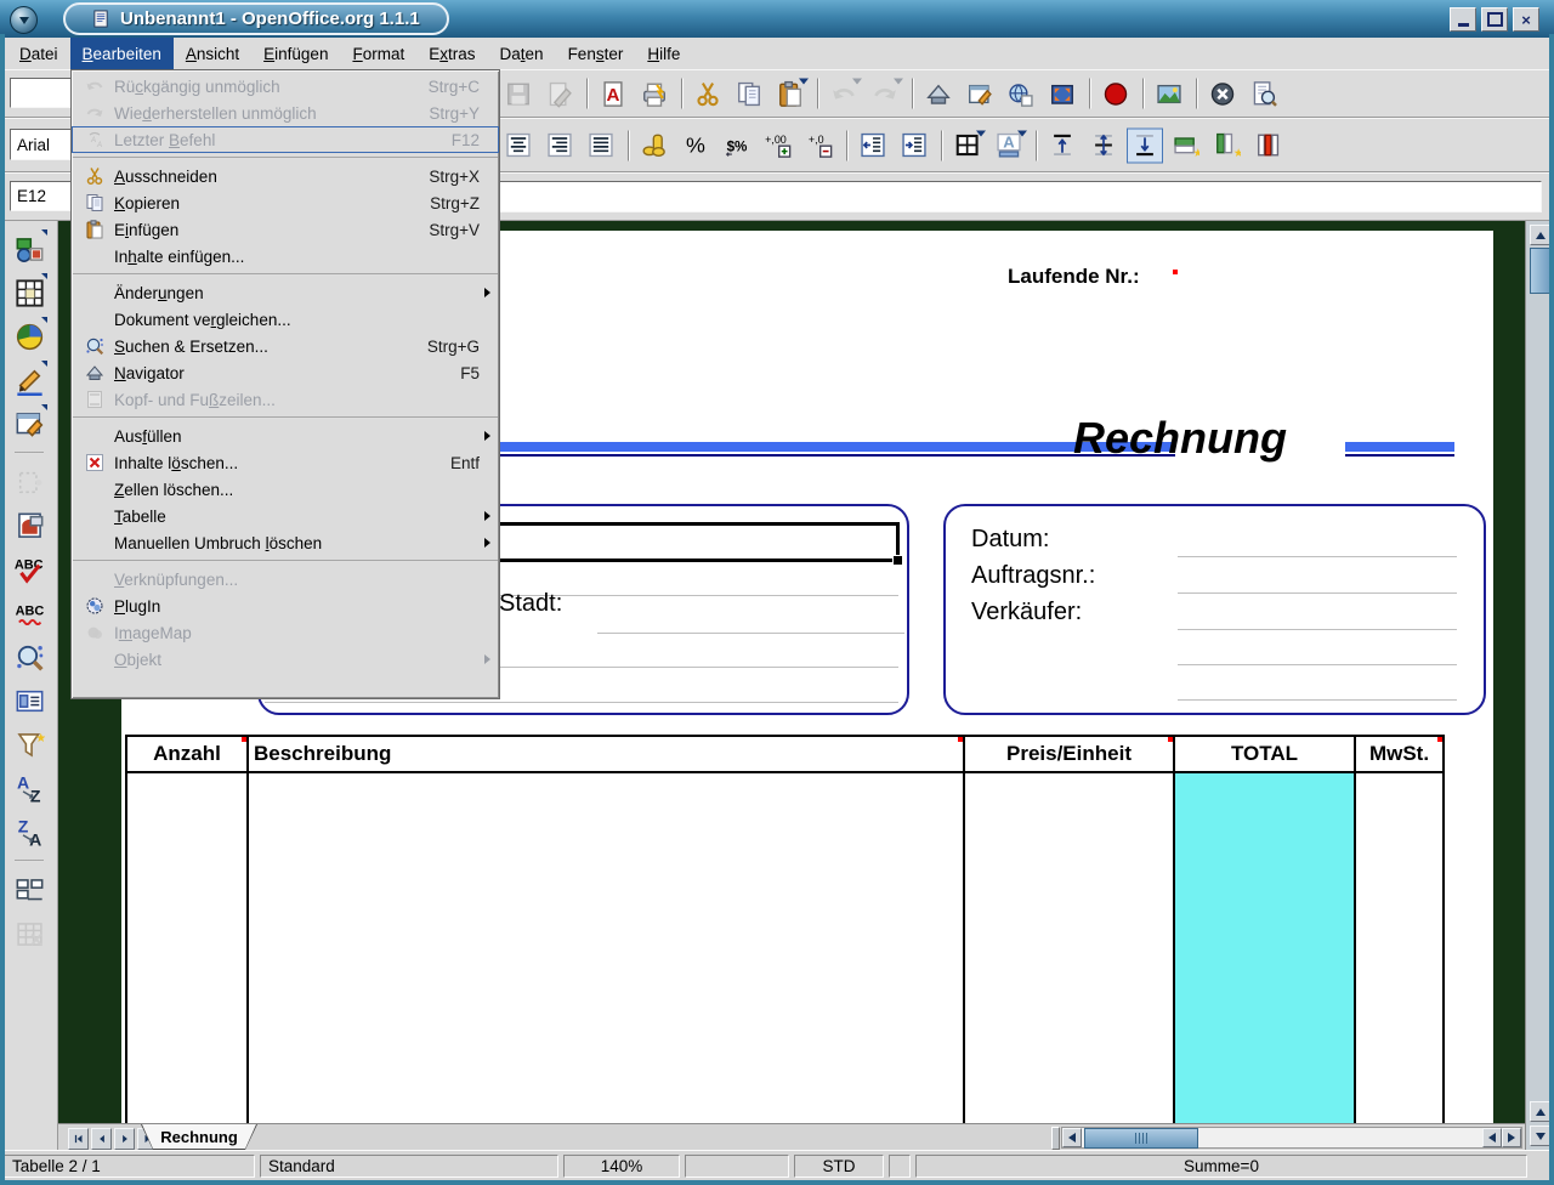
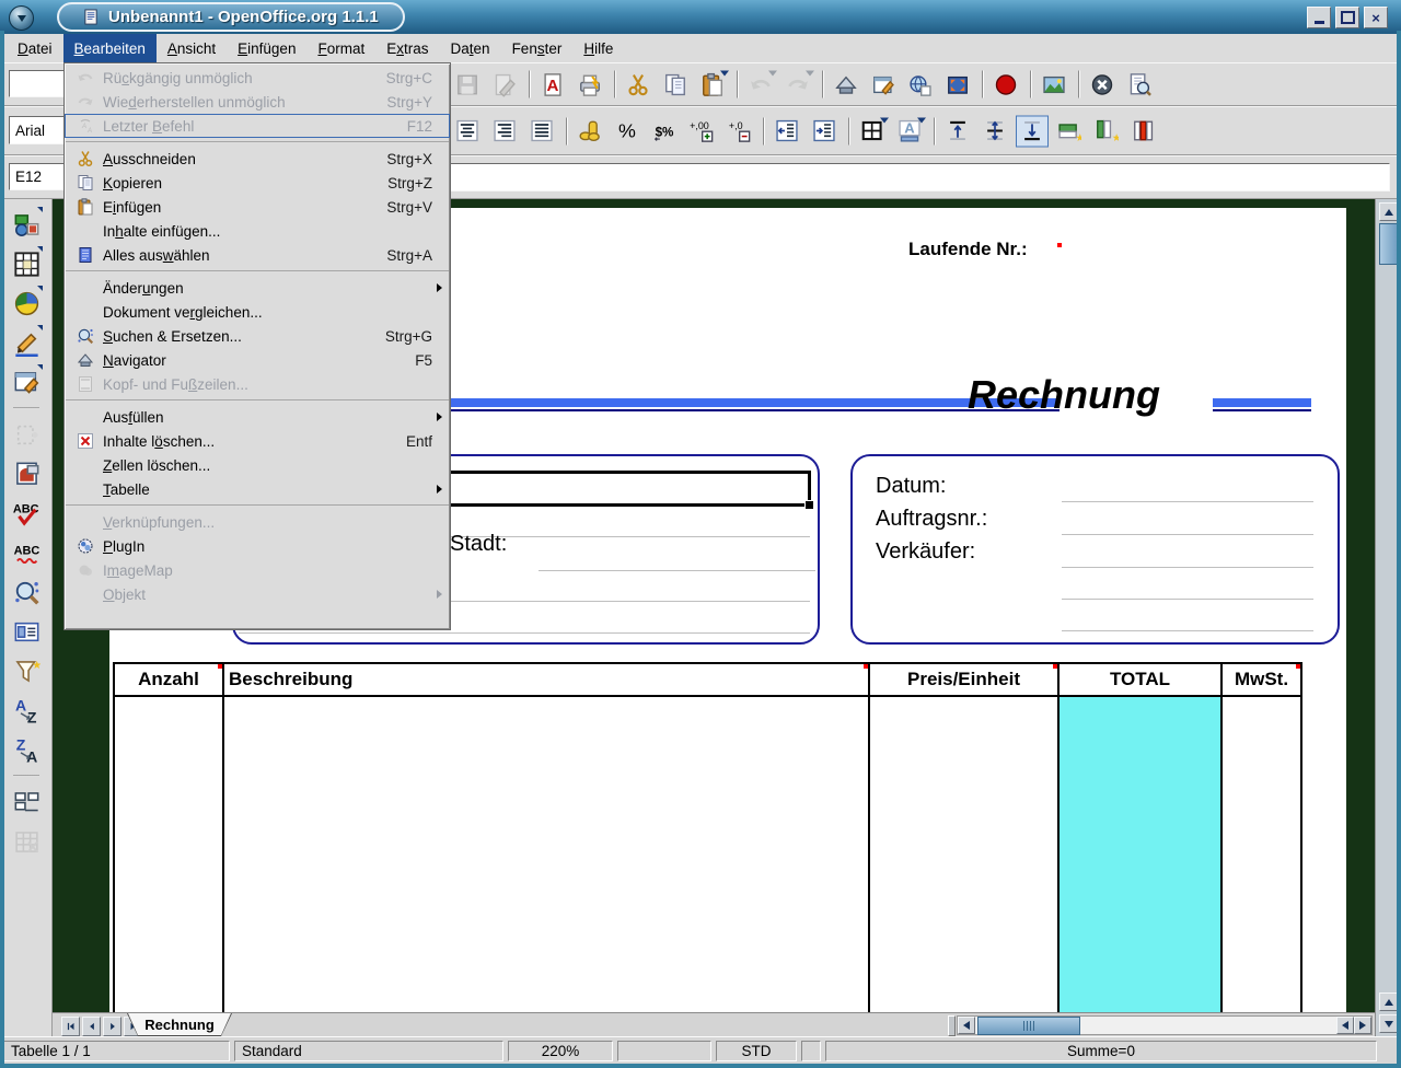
  Unbenannt1 - OpenOffice.org 1.1.1
  ×
  D
  atei
  B
  earbeiten
  A
  nsicht
  E
  infügen
  F
  ormat
  E
  x
  tras
  Da
  t
  en
  Fen
  s
  ter
  H
  ilfe
  A
  Arial
  %
  $%
  +,00
  +,0
  A
  ★
  ★
  E12
  ABC
  ★
  A
  Z
  Z
  A
  Laufende Nr.:
  Rechnung
  Stadt:
  Datum:
  Auftragsnr.:
  Verkäufer:
  Anzahl
  Beschreibung
  Preis/Einheit
  TOTAL
  MwSt.
  Rückgängig unmöglich
  Strg+C
  Wiederherstellen unmöglich
  Strg+Y
  Letzter Befehl
  F12
  Ausschneiden
  Strg+X
  Kopieren
  Strg+Z
  Einfügen
  Strg+V
  Inhalte einfügen...
+ Alles auswählen
+ Strg+A
  Änderungen
  Dokument vergleichen...
  Suchen & Ersetzen...
  Strg+G
  Navigator
  F5
  Kopf- und Fußzeilen...
  Ausfüllen
  Inhalte löschen...
  Entf
  Zellen löschen...
  Tabelle
- Manuellen Umbruch löschen
  Verknüpfungen...
  PlugIn
  ImageMap
  Objekt
  Rechnung
- Tabelle 2 / 1
+ Tabelle 1 / 1
  Standard
- 140%
+ 220%
  STD
  Summe=0
